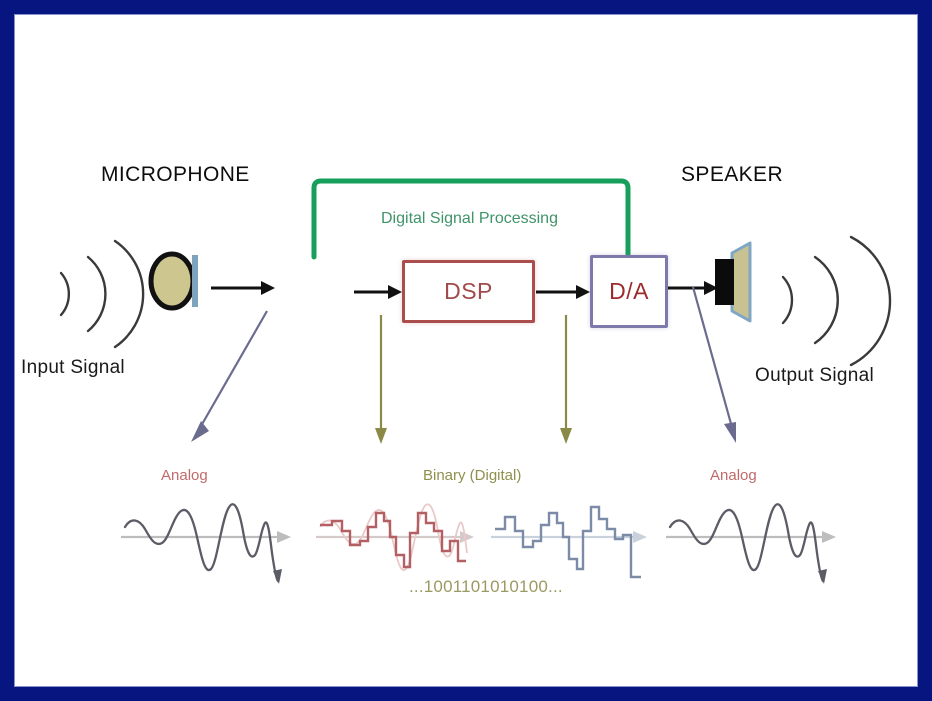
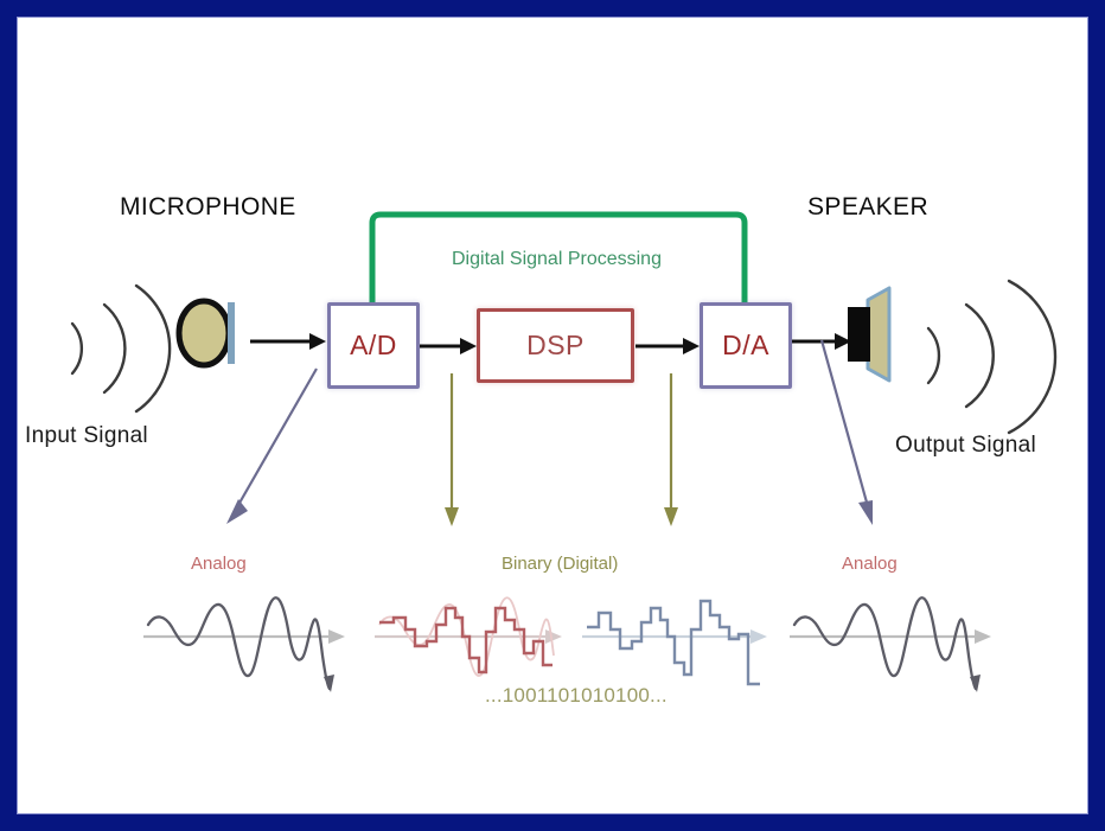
  MICROPHONE
  SPEAKER
  Input Signal
  Digital Signal Processing
+ A/D
  DSP
  D/A
  Output Signal
  Analog
  Binary (Digital)
  ...1001101010100...
  Analog
